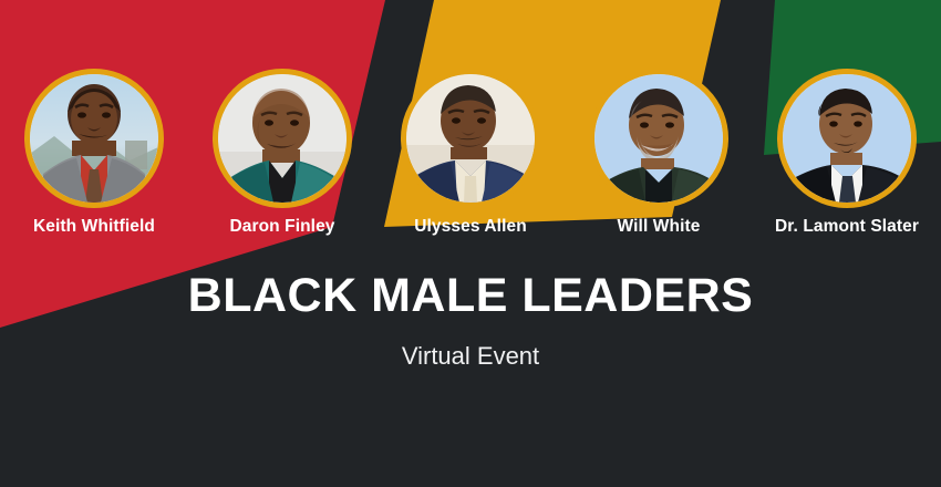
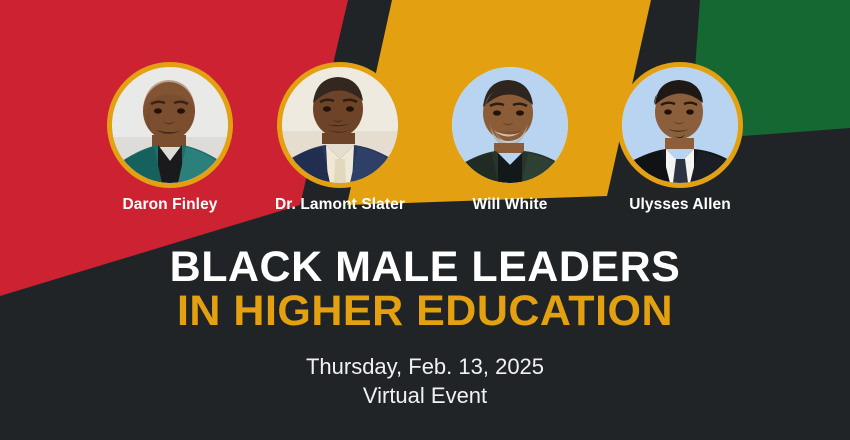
- Keith Whitfield
  Daron Finley
- Ulysses Allen
+ Dr. Lamont Slater
  Will White
- Dr. Lamont Slater
+ Ulysses Allen
  BLACK MALE LEADERS
+ IN HIGHER EDUCATION
+ Thursday, Feb. 13, 2025
  Virtual Event
